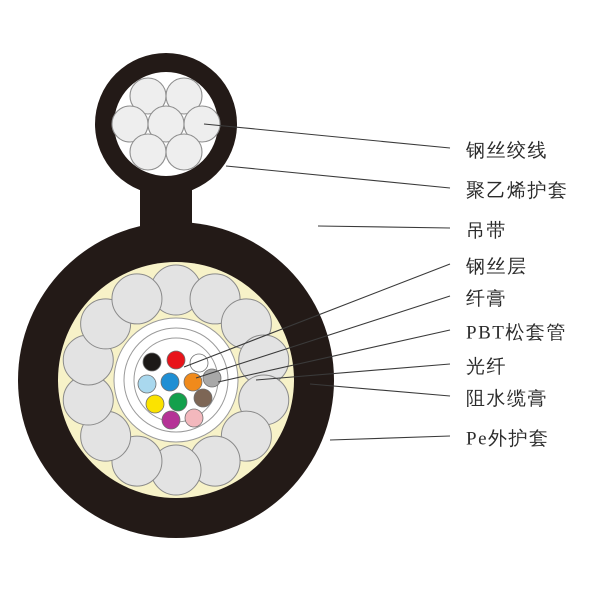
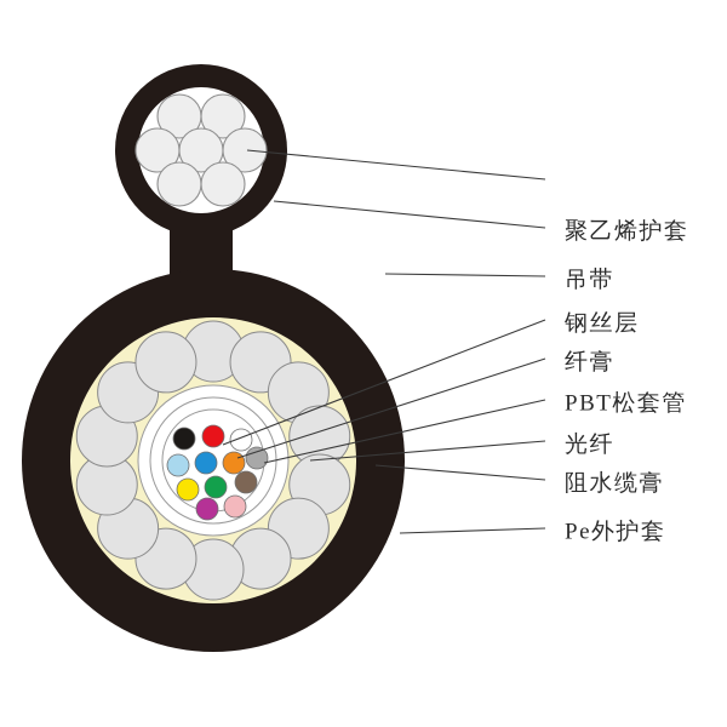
- 钢丝绞线
  聚乙烯护套
  吊带
  钢丝层
  纤膏
  PBT松套管
  光纤
  阻水缆膏
  Pe外护套
